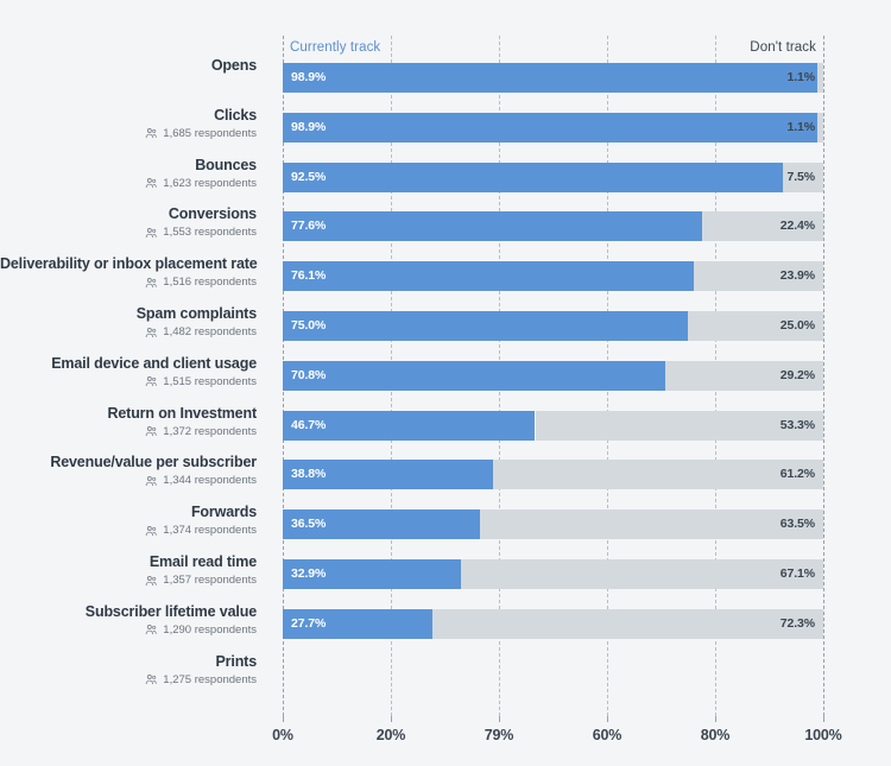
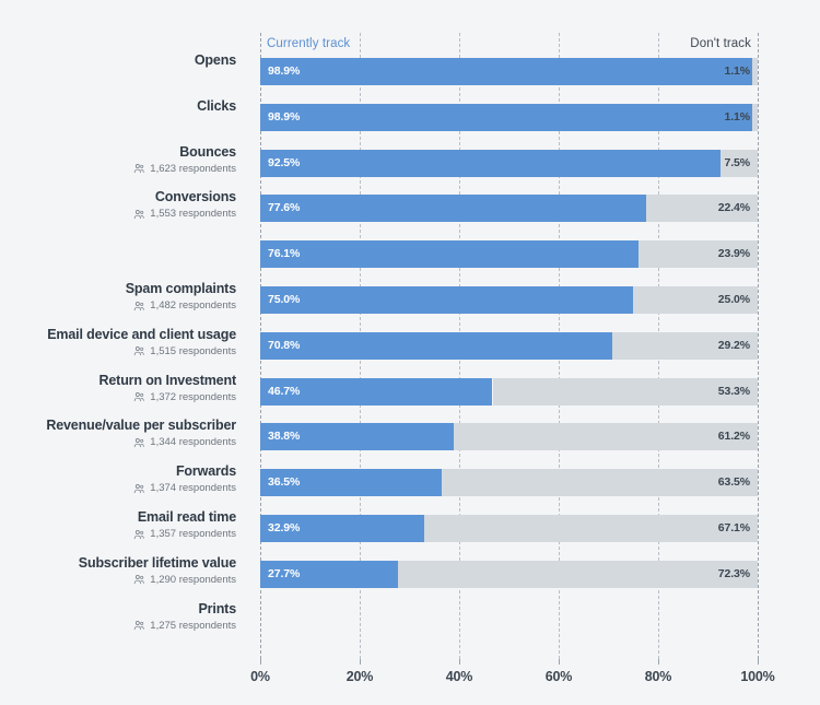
  Currently track
  Don't track
  Opens
  98.9%
  1.1%
  Clicks
- 1,685 respondents
  98.9%
  1.1%
  Bounces
  1,623 respondents
  92.5%
  7.5%
  Conversions
  1,553 respondents
  77.6%
  22.4%
- Deliverability or inbox placement rate
- 1,516 respondents
  76.1%
  23.9%
  Spam complaints
  1,482 respondents
  75.0%
  25.0%
  Email device and client usage
  1,515 respondents
  70.8%
  29.2%
  Return on Investment
  1,372 respondents
  46.7%
  53.3%
  Revenue/value per subscriber
  1,344 respondents
  38.8%
  61.2%
  Forwards
  1,374 respondents
  36.5%
  63.5%
  Email read time
  1,357 respondents
  32.9%
  67.1%
  Subscriber lifetime value
  1,290 respondents
  27.7%
  72.3%
  Prints
  1,275 respondents
  0%
  20%
- 79%
+ 40%
  60%
  80%
  100%
